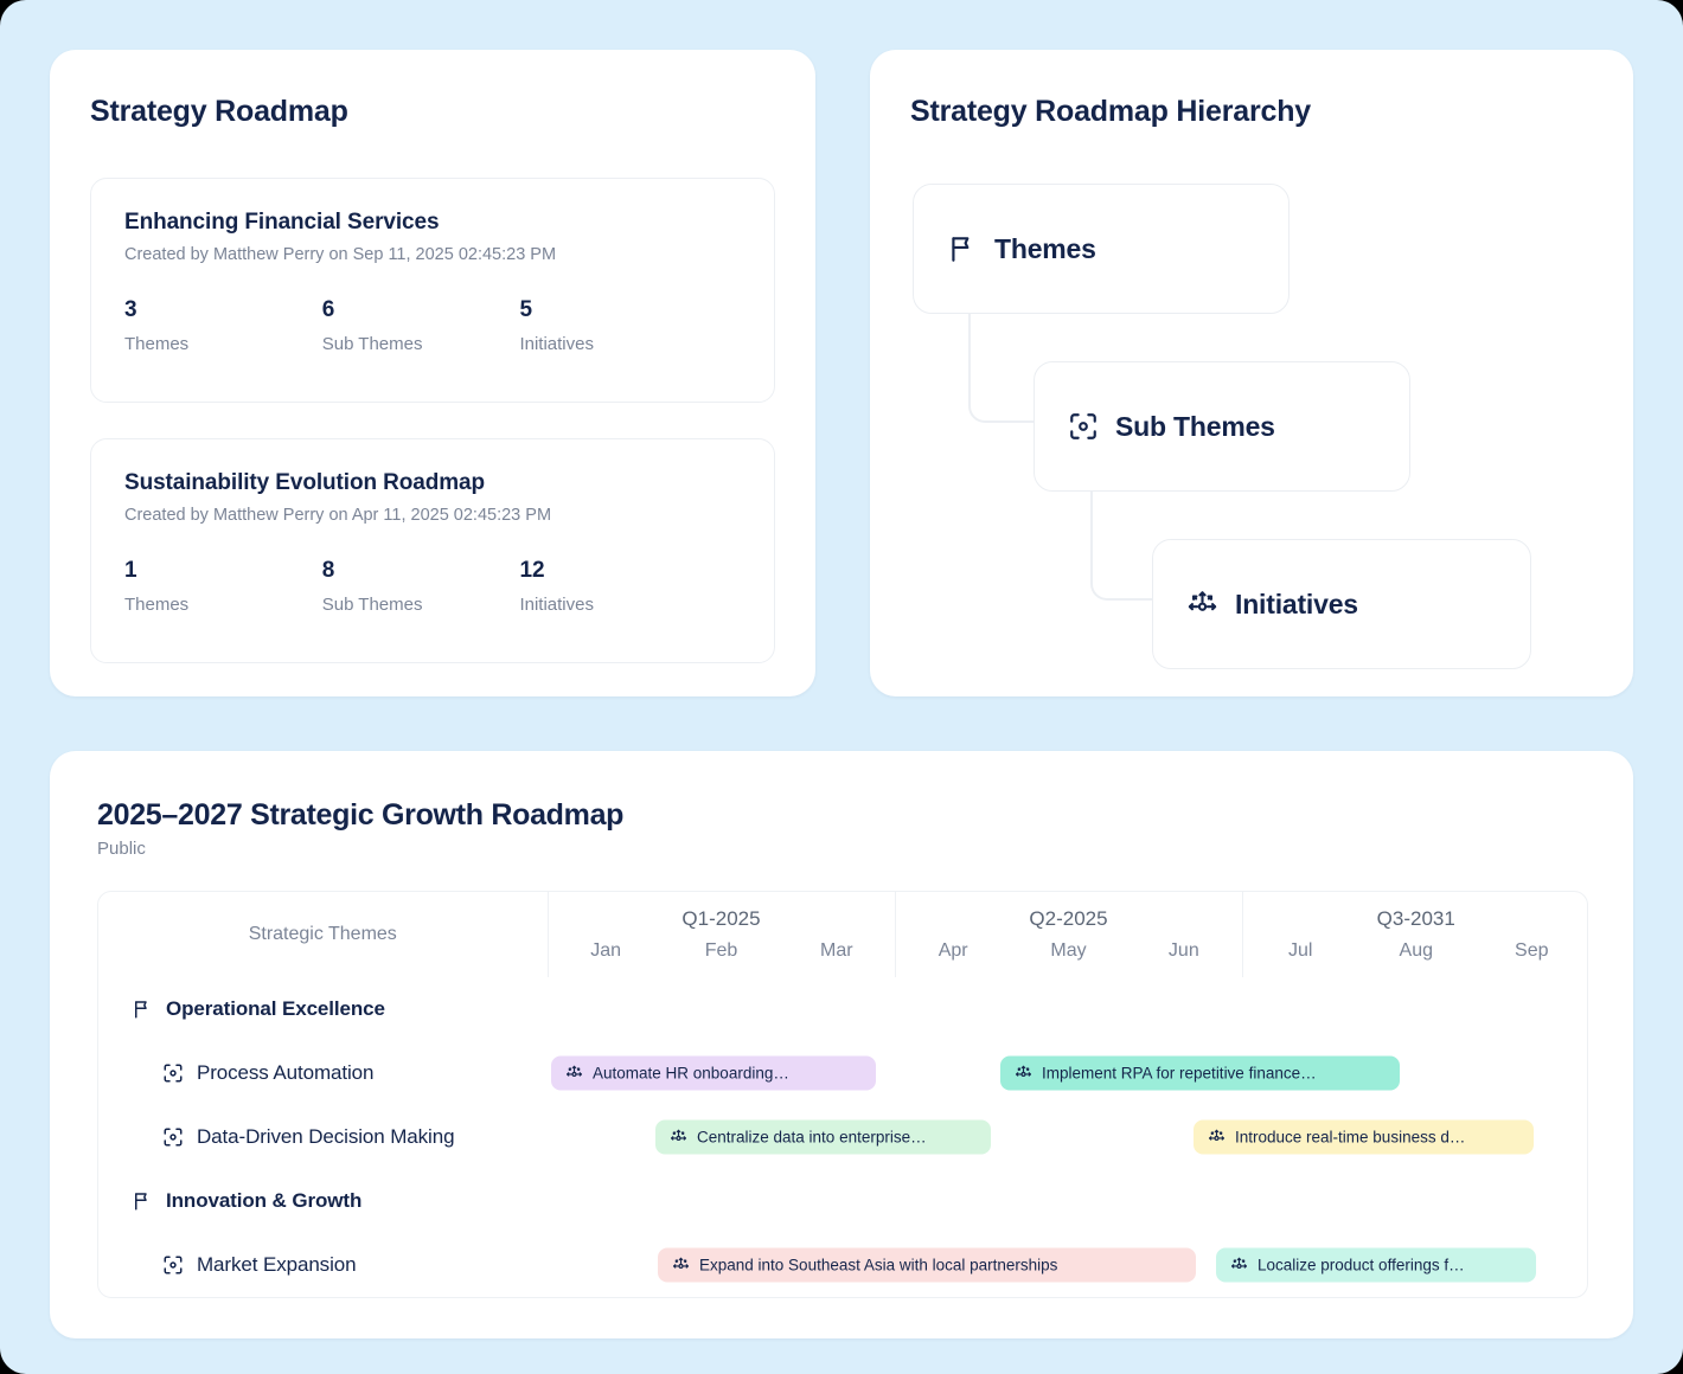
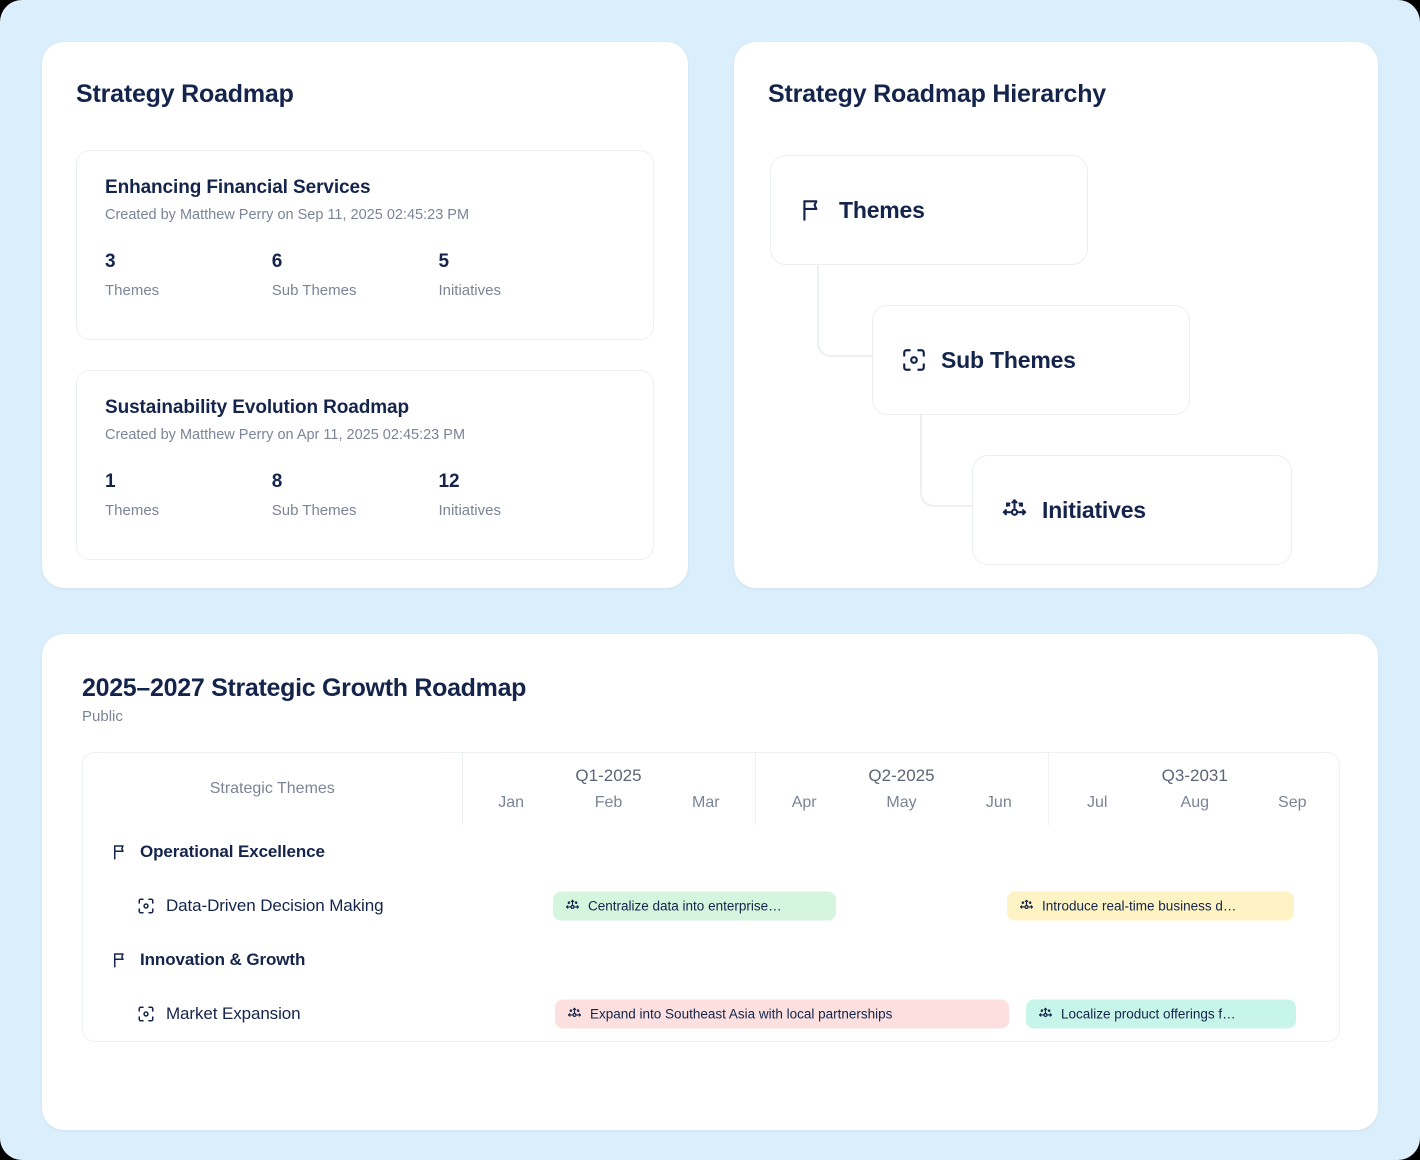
  Strategy Roadmap
  Enhancing Financial Services
  Created by Matthew Perry on Sep 11, 2025 02:45:23 PM
  3
  Themes
  6
  Sub Themes
  5
  Initiatives
  Sustainability Evolution Roadmap
  Created by Matthew Perry on Apr 11, 2025 02:45:23 PM
  1
  Themes
  8
  Sub Themes
  12
  Initiatives
  Strategy Roadmap Hierarchy
  Themes
  Sub Themes
  Initiatives
  2025–2027 Strategic Growth Roadmap
  Public
  Strategic Themes	Q1-2025Jan Feb Mar	Q2-2025Apr May Jun	Q3-2031Jul Aug Sep
  Operational Excellence
- Process Automation	Automate HR onboarding… Implement RPA for repetitive finance…
  Data-Driven Decision Making	Centralize data into enterprise… Introduce real-time business d…
  Innovation & Growth
  Market Expansion	Expand into Southeast Asia with local partnerships Localize product offerings f…
